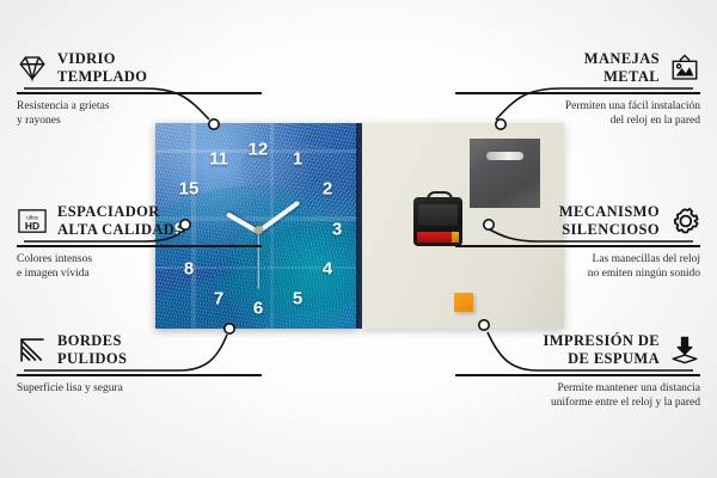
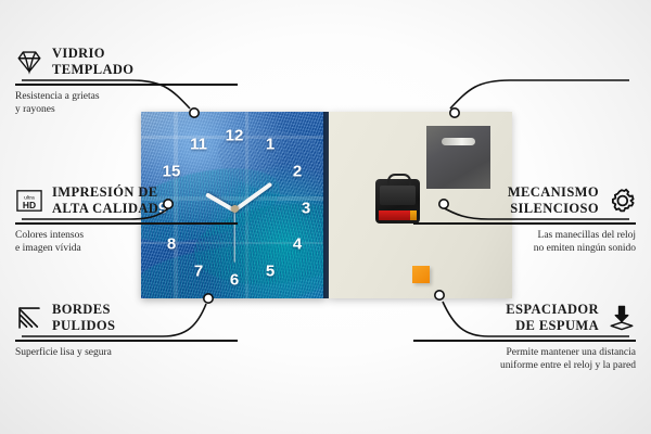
  12
  1
  2
  3
  4
  5
  6
  7
  8
  9
  15
  11
  VIDRIO
  TEMPLADO
  Resistencia a grietas
  y rayones
  HD
- ESPACIADOR
+ IMPRESIÓN DE
  ALTA CALIDAD
  Colores intensos
  e imagen vívida
  BORDES
  PULIDOS
  Superficie lisa y segura
- MANEJAS
- METAL
- Permiten una fácil instalación
- del reloj en la pared
  MECANISMO
  SILENCIOSO
  Las manecillas del reloj
  no emiten ningún sonido
- IMPRESIÓN DE
+ ESPACIADOR
  DE ESPUMA
  Permite mantener una distancia
  uniforme entre el reloj y la pared
